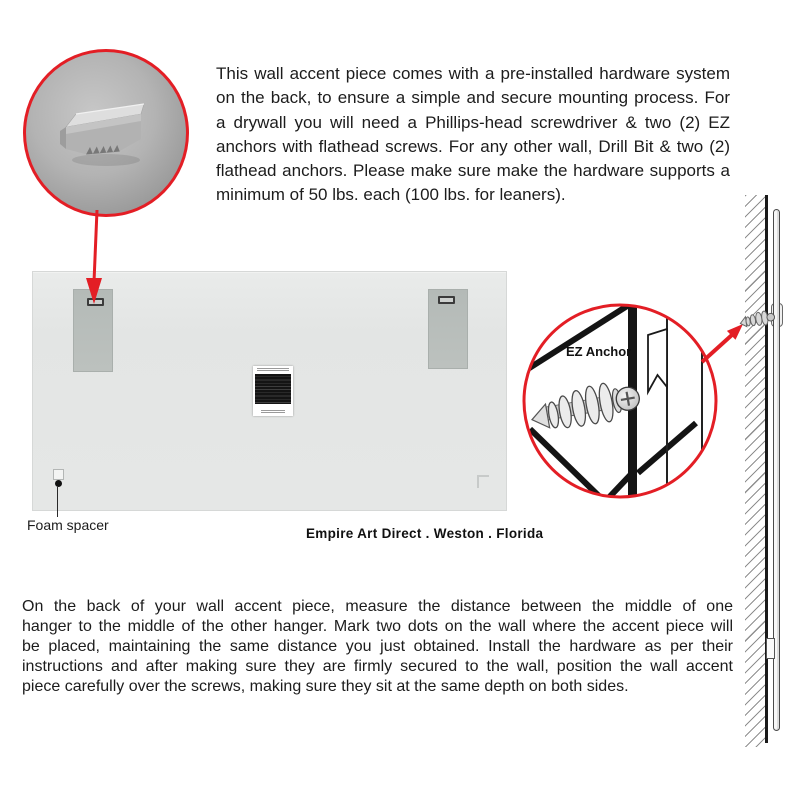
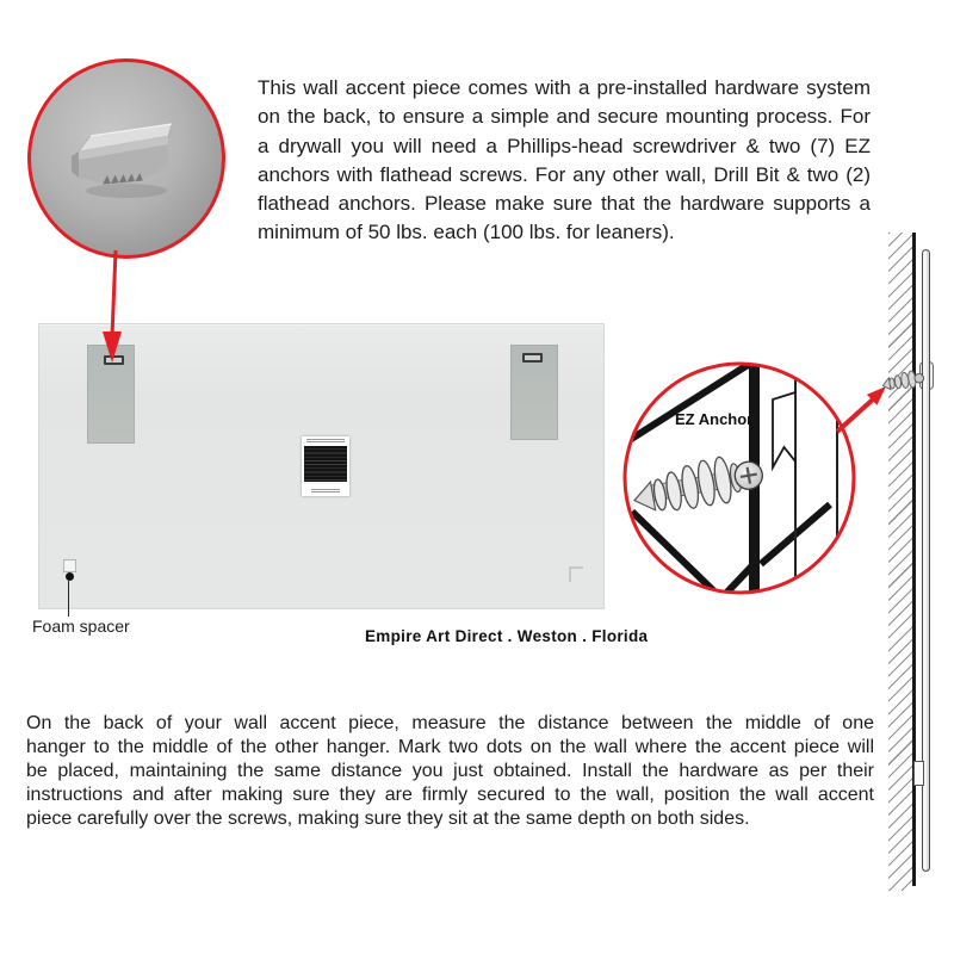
  This wall accent piece comes with a pre-installed hardware system
  on the back, to ensure a simple and secure mounting process. For
- a drywall you will need a Phillips-head screwdriver & two (2) EZ
+ a drywall you will need a Phillips-head screwdriver & two (7) EZ
  anchors with flathead screws. For any other wall, Drill Bit & two (2)
- flathead anchors. Please make sure make the hardware supports a
+ flathead anchors. Please make sure that the hardware supports a
  minimum of 50 lbs. each (100 lbs. for leaners).
  Foam spacer
  Empire Art Direct . Weston . Florida
  EZ Anchor
  On the back of your wall accent piece, measure the distance between the middle of one
  hanger to the middle of the other hanger. Mark two dots on the wall where the accent piece will
  be placed, maintaining the same distance you just obtained. Install the hardware as per their
  instructions and after making sure they are firmly secured to the wall, position the wall accent
  piece carefully over the screws, making sure they sit at the same depth on both sides.
